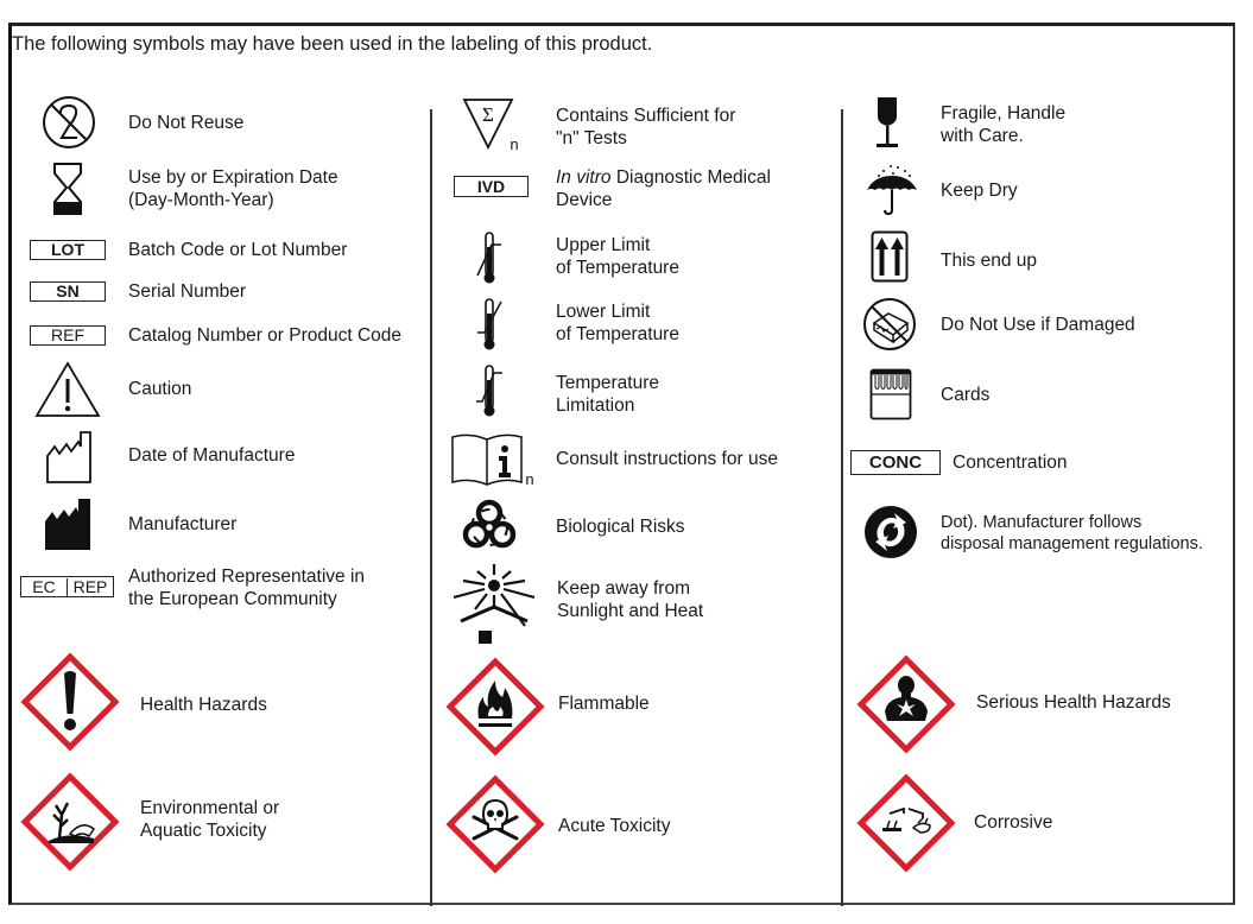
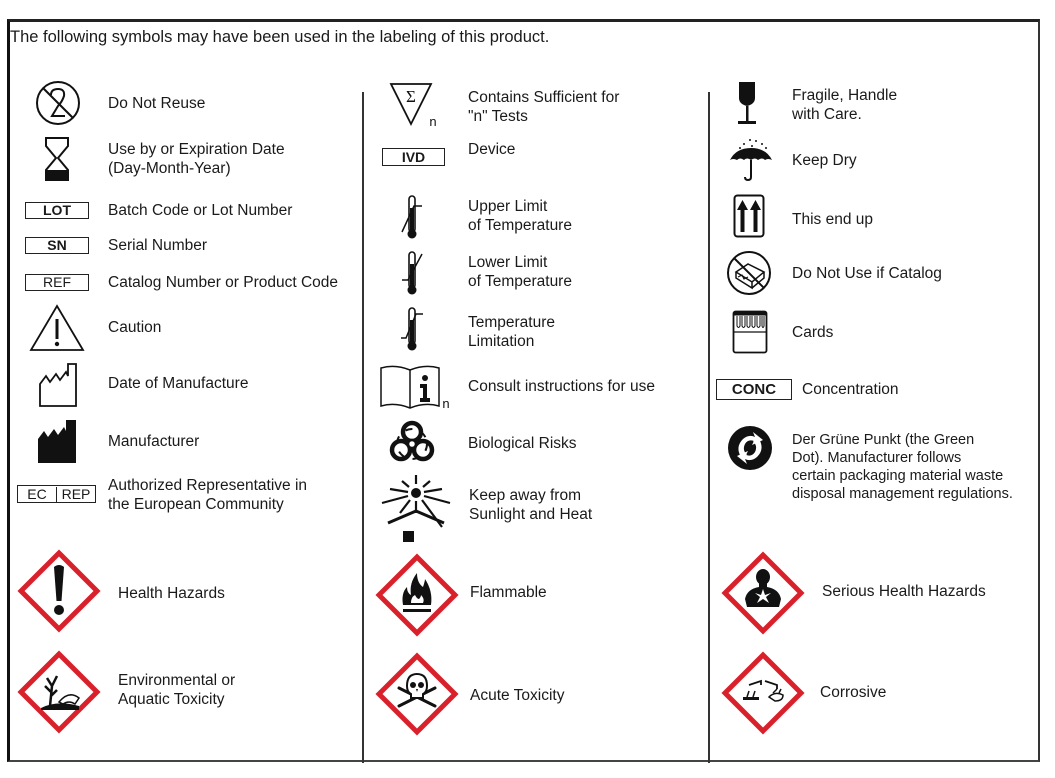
  The following symbols may have been used in the labeling of this product.
  Do Not Reuse
  Use by or Expiration Date
  (Day-Month-Year)
  LOT
  Batch Code or Lot Number
  SN
  Serial Number
  REF
  Catalog Number or Product Code
  Caution
  Date of Manufacture
  Manufacturer
  EC
  REP
  Authorized Representative in
  the European Community
  Health Hazards
  Environmental or
  Aquatic Toxicity
  Σ
  n
  Contains Sufficient for
  "n" Tests
  IVD
- In vitro Diagnostic Medical
  Device
  Upper Limit
  of Temperature
  Lower Limit
  of Temperature
  Temperature
  Limitation
  n
  Consult instructions for use
  Biological Risks
  Keep away from
  Sunlight and Heat
  Flammable
  Acute Toxicity
  Fragile, Handle
  with Care.
  Keep Dry
  This end up
- Do Not Use if Damaged
+ Do Not Use if Catalog
  Cards
  CONC
  Concentration
+ Der Grüne Punkt (the Green
  Dot). Manufacturer follows
+ certain packaging material waste
  disposal management regulations.
  Serious Health Hazards
  Corrosive
